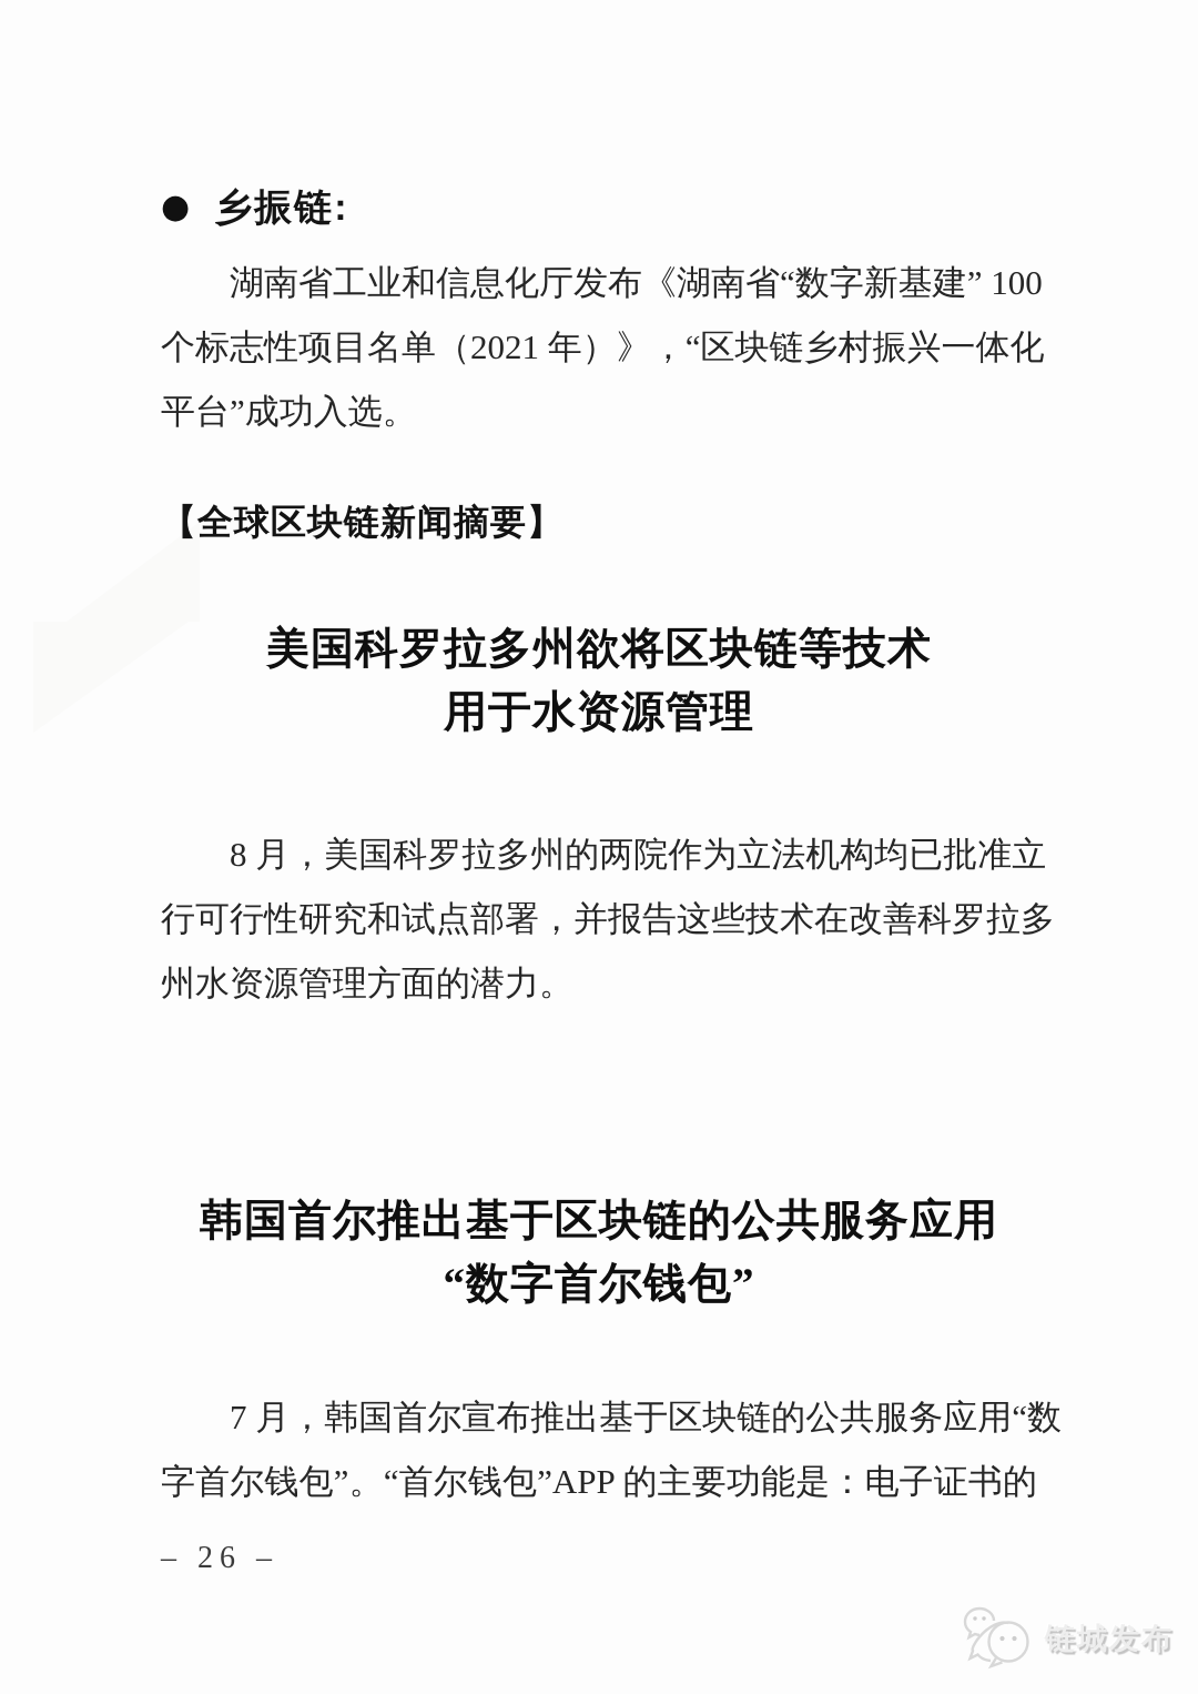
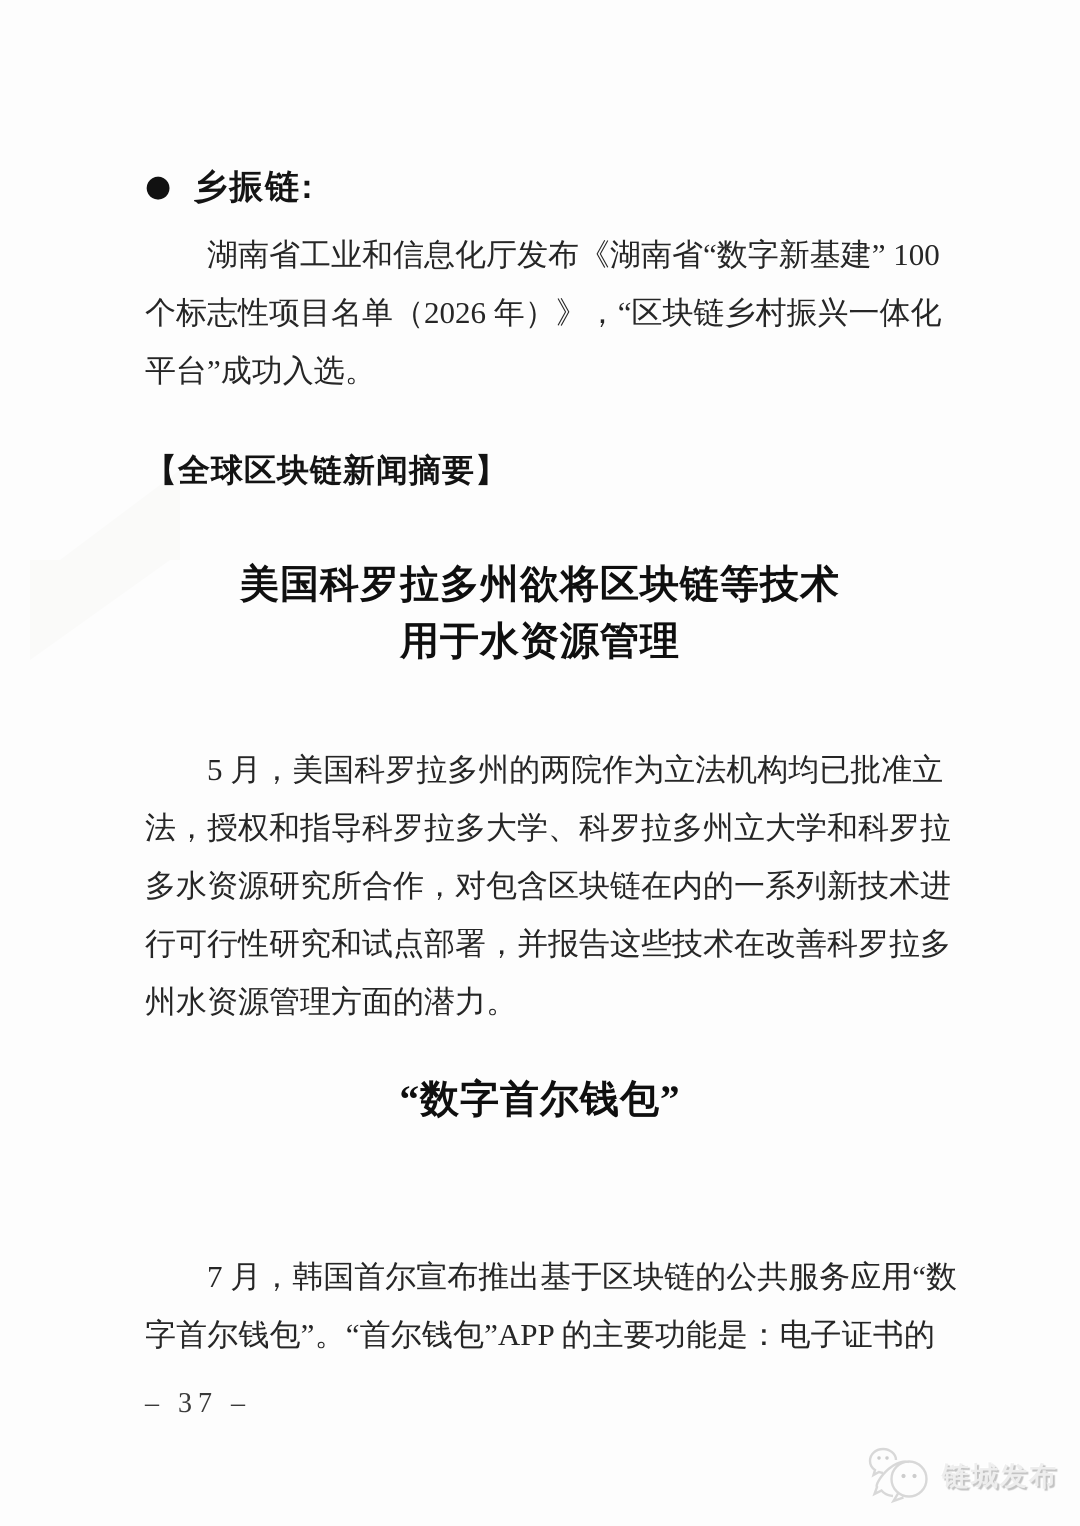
  ●
  乡振链:
  湖南省工业和信息化厅发布《湖南省“数字新基建” 100
- 个标志性项目名单（2021 年）》，“区块链乡村振兴一体化
+ 个标志性项目名单（2026 年）》，“区块链乡村振兴一体化
  平台”成功入选。
  【全球区块链新闻摘要】
  美国科罗拉多州欲将区块链等技术
  用于水资源管理
- 8 月，美国科罗拉多州的两院作为立法机构均已批准立
+ 5 月，美国科罗拉多州的两院作为立法机构均已批准立
+ 法，授权和指导科罗拉多大学、科罗拉多州立大学和科罗拉
+ 多水资源研究所合作，对包含区块链在内的一系列新技术进
  行可行性研究和试点部署，并报告这些技术在改善科罗拉多
  州水资源管理方面的潜力。
- 韩国首尔推出基于区块链的公共服务应用
  “数字首尔钱包”
  7 月，韩国首尔宣布推出基于区块链的公共服务应用“数
  字首尔钱包”。“首尔钱包”APP 的主要功能是：电子证书的
- – 26 –
+ – 37 –
  链城发布
